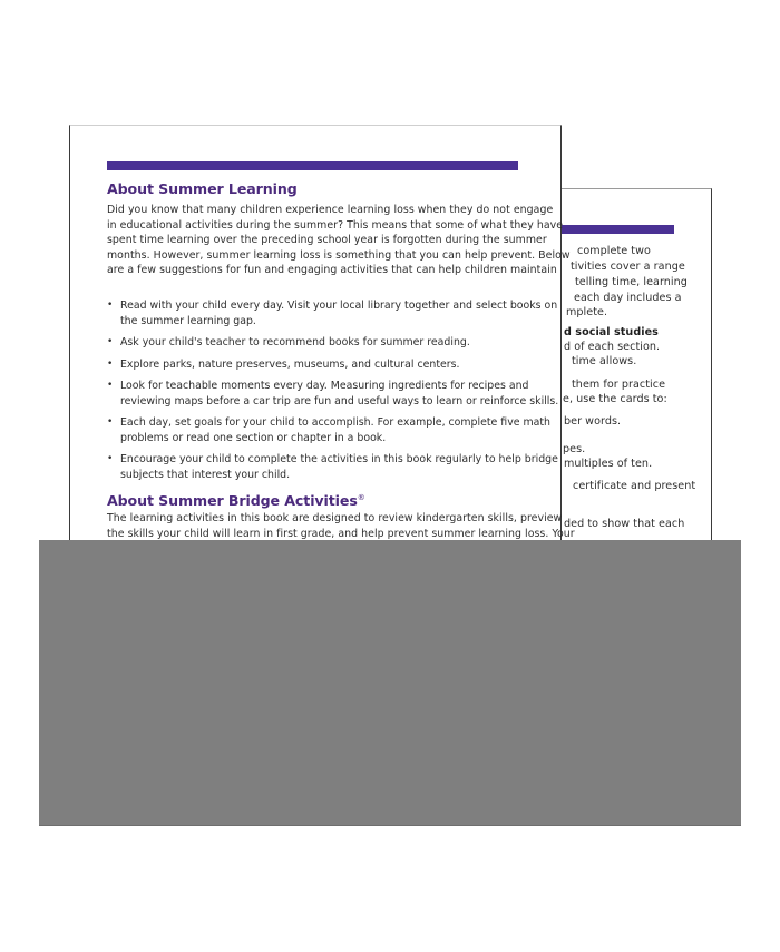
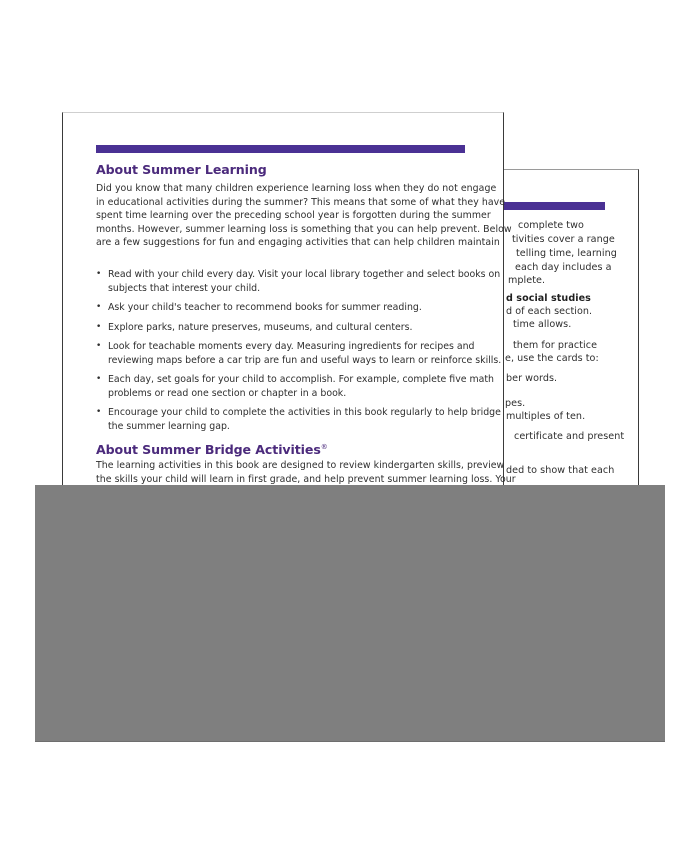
  complete two
  tivities cover a range
  telling time, learning
  each day includes a
  mplete.
  d social studies
  d of each section.
  time allows.
  them for practice
  e, use the cards to:
  ber words.
  pes.
  multiples of ten.
  certificate and present
  ded to show that each
  About Summer Learning
  Did you know that many children experience learning loss when they do not engage
  in educational activities during the summer? This means that some of what they have
  spent time learning over the preceding school year is forgotten during the summer
  months. However, summer learning loss is something that you can help prevent. Below
  are a few suggestions for fun and engaging activities that can help children maintain
  •
  Read with your child every day. Visit your local library together and select books on
- the summer learning gap.
+ subjects that interest your child.
  •
  Ask your child's teacher to recommend books for summer reading.
  •
  Explore parks, nature preserves, museums, and cultural centers.
  •
  Look for teachable moments every day. Measuring ingredients for recipes and
  reviewing maps before a car trip are fun and useful ways to learn or reinforce skills.
  •
  Each day, set goals for your child to accomplish. For example, complete five math
  problems or read one section or chapter in a book.
  •
  Encourage your child to complete the activities in this book regularly to help bridge
- subjects that interest your child.
+ the summer learning gap.
  About Summer Bridge Activities®
  The learning activities in this book are designed to review kindergarten skills, preview
  the skills your child will learn in first grade, and help prevent summer learning loss. Your
